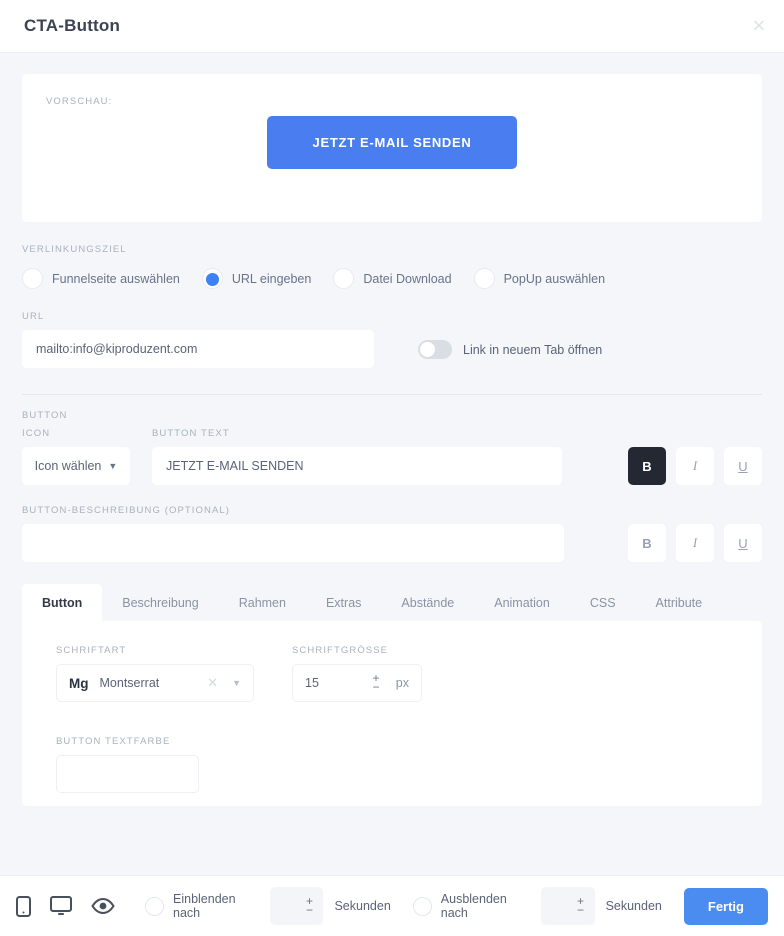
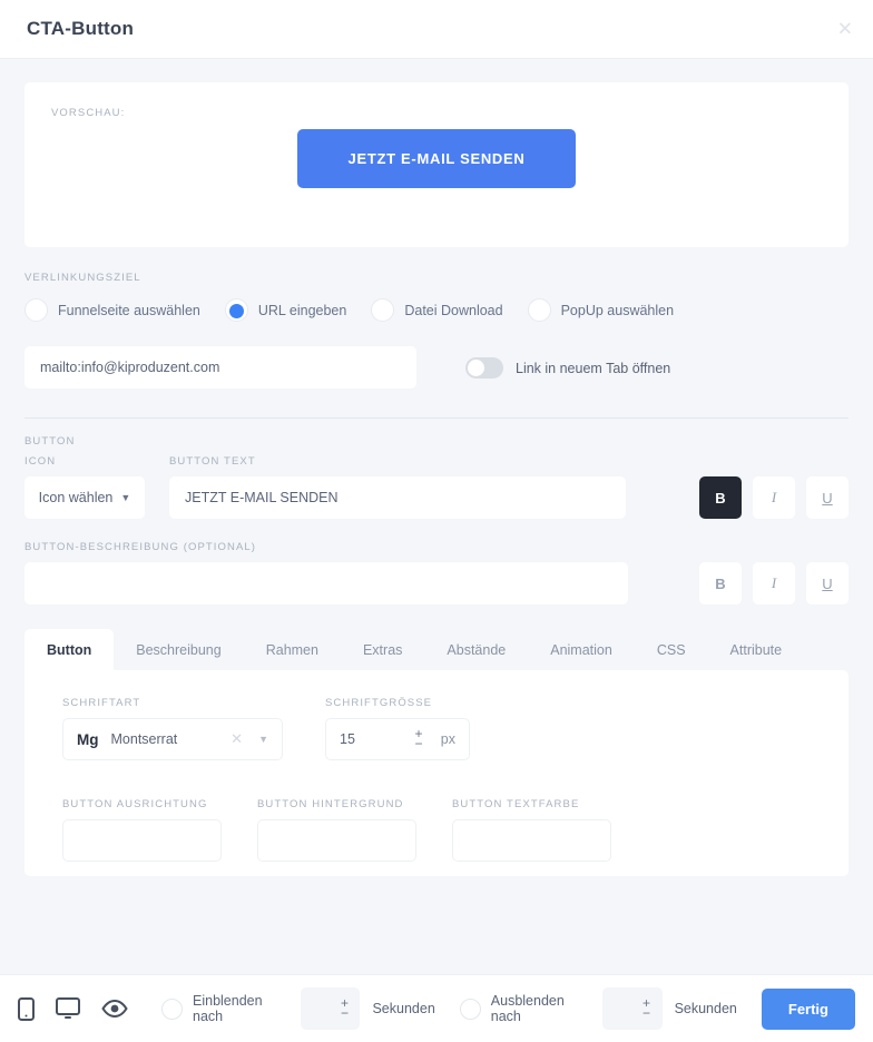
  CTA-Button
  ✕
  VORSCHAU:
  JETZT E-MAIL SENDEN
  VERLINKUNGSZIEL
  Funnelseite auswählen
  URL eingeben
  Datei Download
  PopUp auswählen
- URL
  mailto:info@kiproduzent.com
  Link in neuem Tab öffnen
  BUTTON
  ICON
  Icon wählen
  ▼
  BUTTON TEXT
  JETZT E-MAIL SENDEN
  B
  I
  U
  BUTTON-BESCHREIBUNG (OPTIONAL)
  B
  I
  U
  Button
  Beschreibung
  Rahmen
  Extras
  Abstände
  Animation
  CSS
  Attribute
  SCHRIFTART
  Mg
  Montserrat
  ✕
  ▼
  SCHRIFTGRÖSSE
  15
  +
  −
  px
+ BUTTON AUSRICHTUNG
+ BUTTON HINTERGRUND
  BUTTON TEXTFARBE
  Einblenden nach
  +
  −
  Sekunden
  Ausblenden nach
  +
  −
  Sekunden
  Fertig
